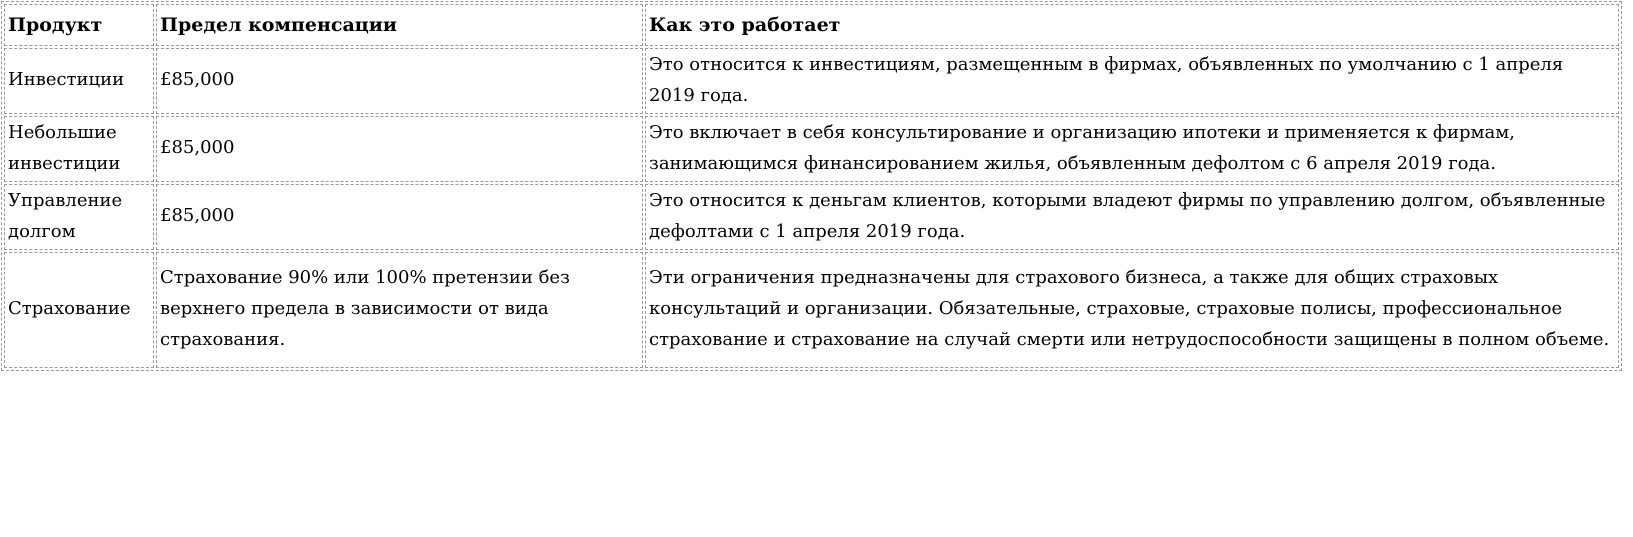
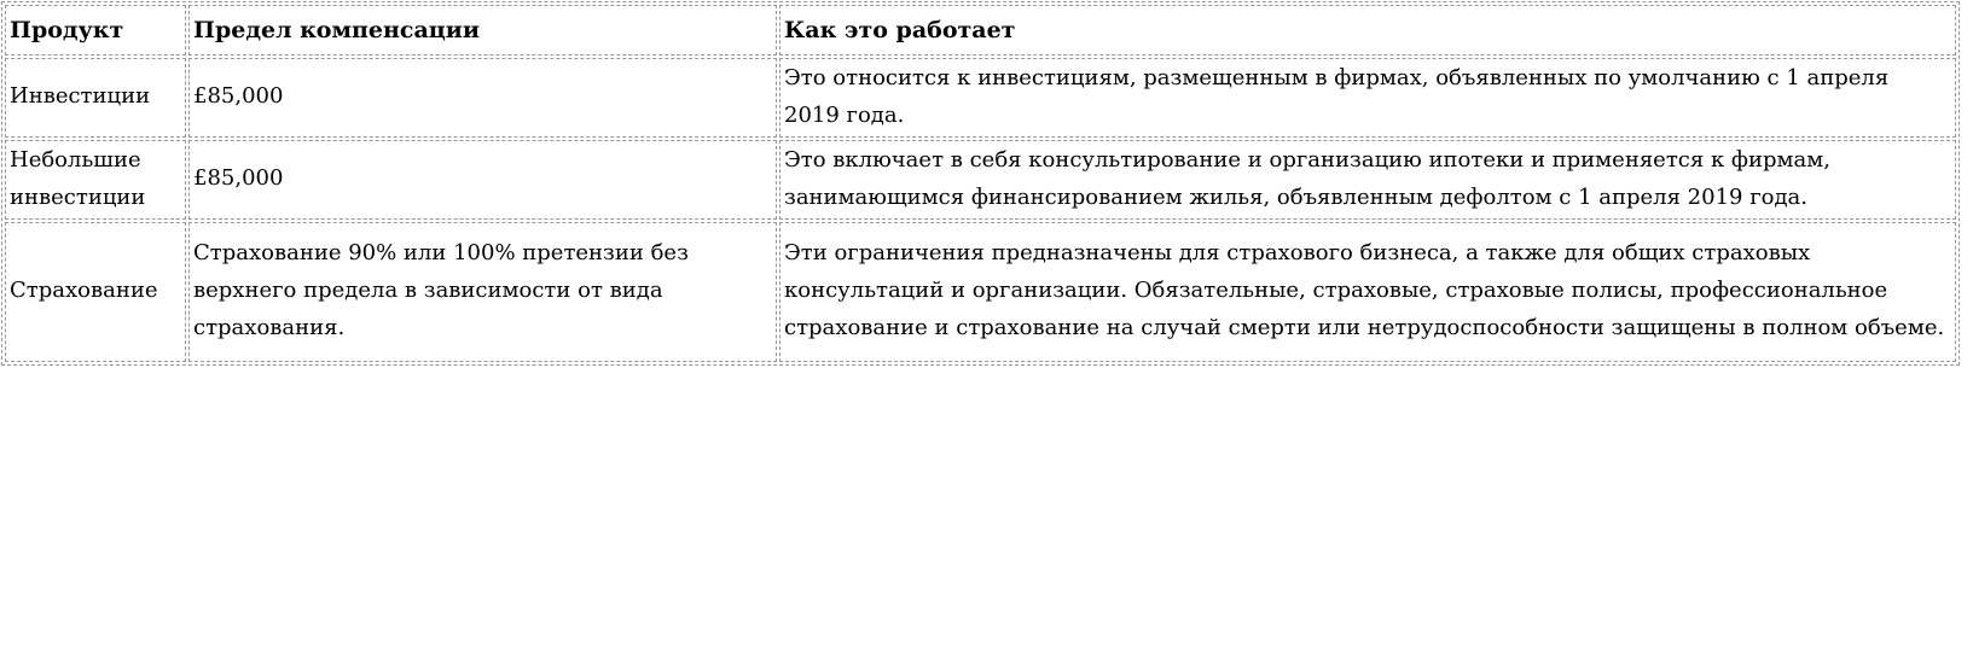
  Продукт	Предел компенсации	Как это работает
  Инвестиции	£85,000	Это относится к инвестициям, размещенным в фирмах, объявленных по умолчанию с 1 апреля 2019 года.
- Небольшие инвестиции	£85,000	Это включает в себя консультирование и организацию ипотеки и применяется к фирмам, занимающимся финансированием жилья, объявленным дефолтом с 6 апреля 2019 года.
+ Небольшие инвестиции	£85,000	Это включает в себя консультирование и организацию ипотеки и применяется к фирмам, занимающимся финансированием жилья, объявленным дефолтом с 1 апреля 2019 года.
- Управление долгом	£85,000	Это относится к деньгам клиентов, которыми владеют фирмы по управлению долгом, объявленные дефолтами с 1 апреля 2019 года.
  Страхование	Страхование 90% или 100% претензии без верхнего предела в зависимости от вида страхования.	Эти ограничения предназначены для страхового бизнеса, а также для общих страховых консультаций и организации. Обязательные, страховые, страховые полисы, профессиональное страхование и страхование на случай смерти или нетрудоспособности защищены в полном объеме.
